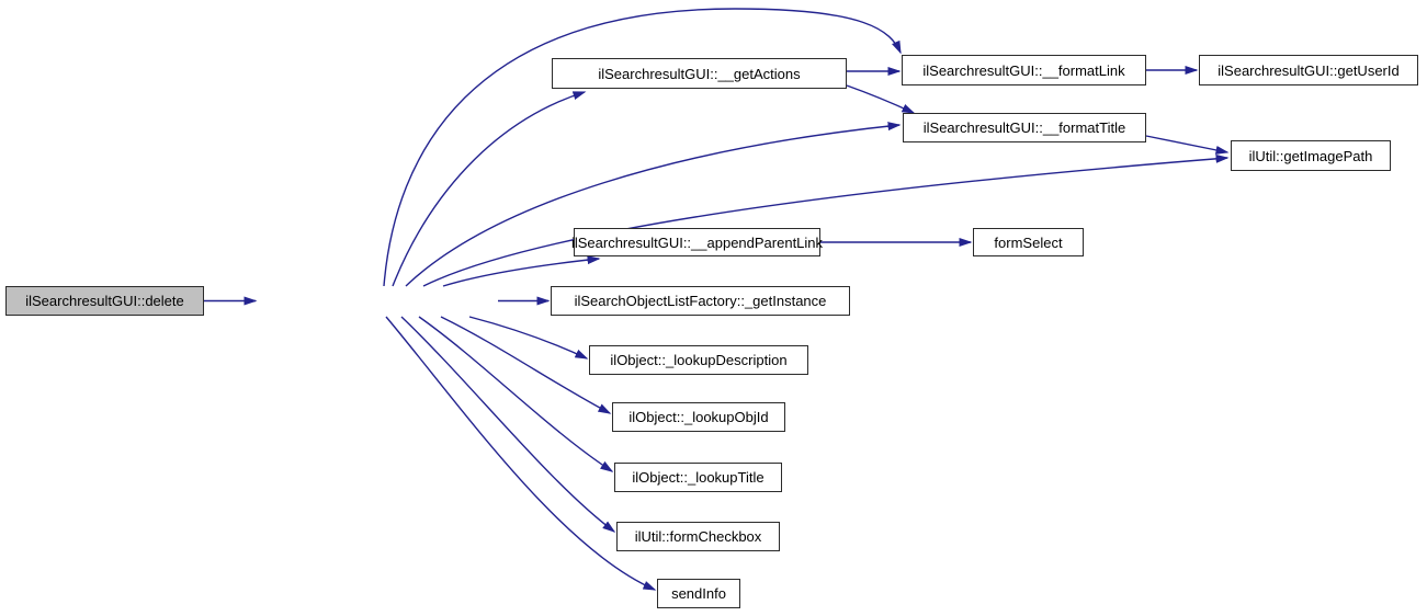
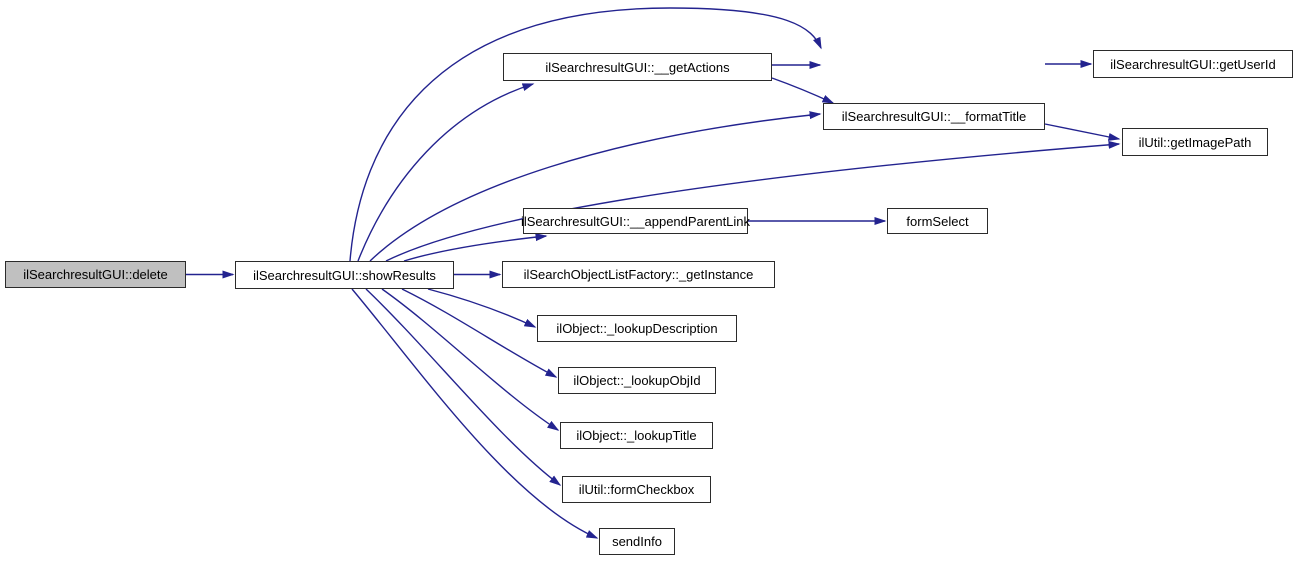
  ilSearchresultGUI::delete
+ ilSearchresultGUI::showResults
  ilSearchresultGUI::__getActions
- ilSearchresultGUI::__formatLink
  ilSearchresultGUI::getUserId
  ilSearchresultGUI::__formatTitle
  ilUtil::getImagePath
  ilSearchresultGUI::__appendParentLink
  formSelect
  ilSearchObjectListFactory::_getInstance
  ilObject::_lookupDescription
  ilObject::_lookupObjId
  ilObject::_lookupTitle
  ilUtil::formCheckbox
  sendInfo
